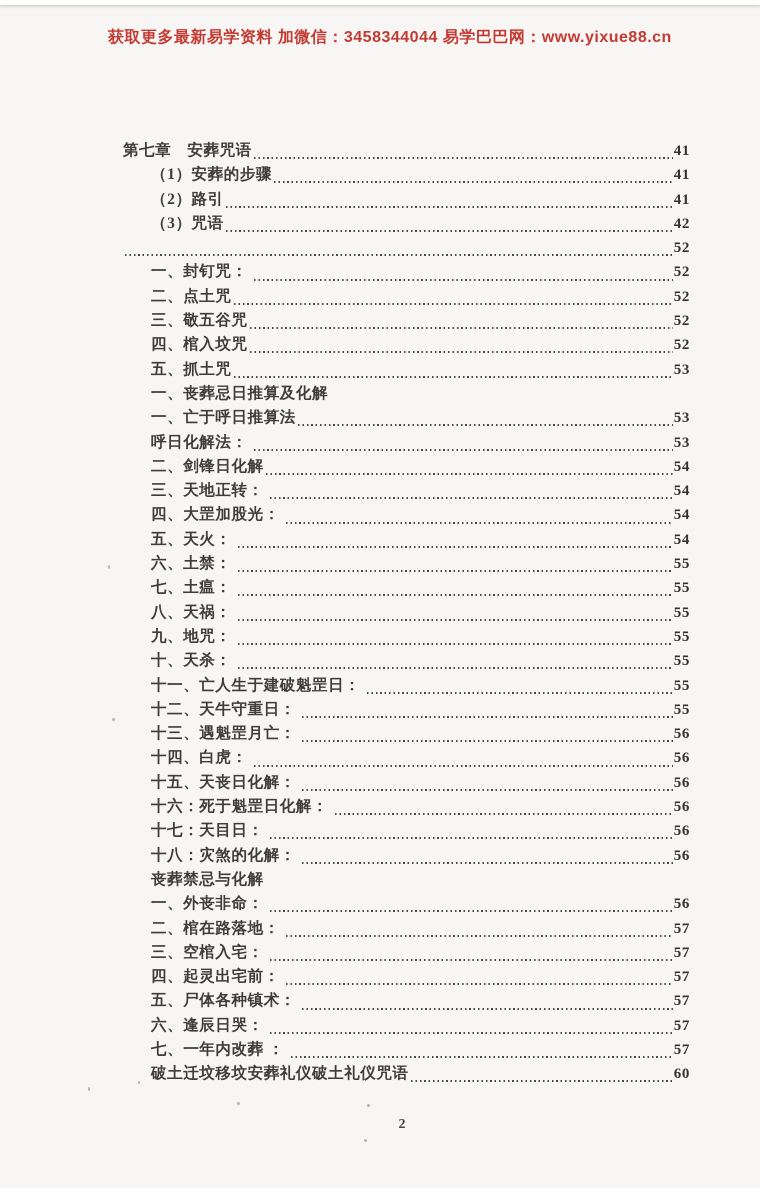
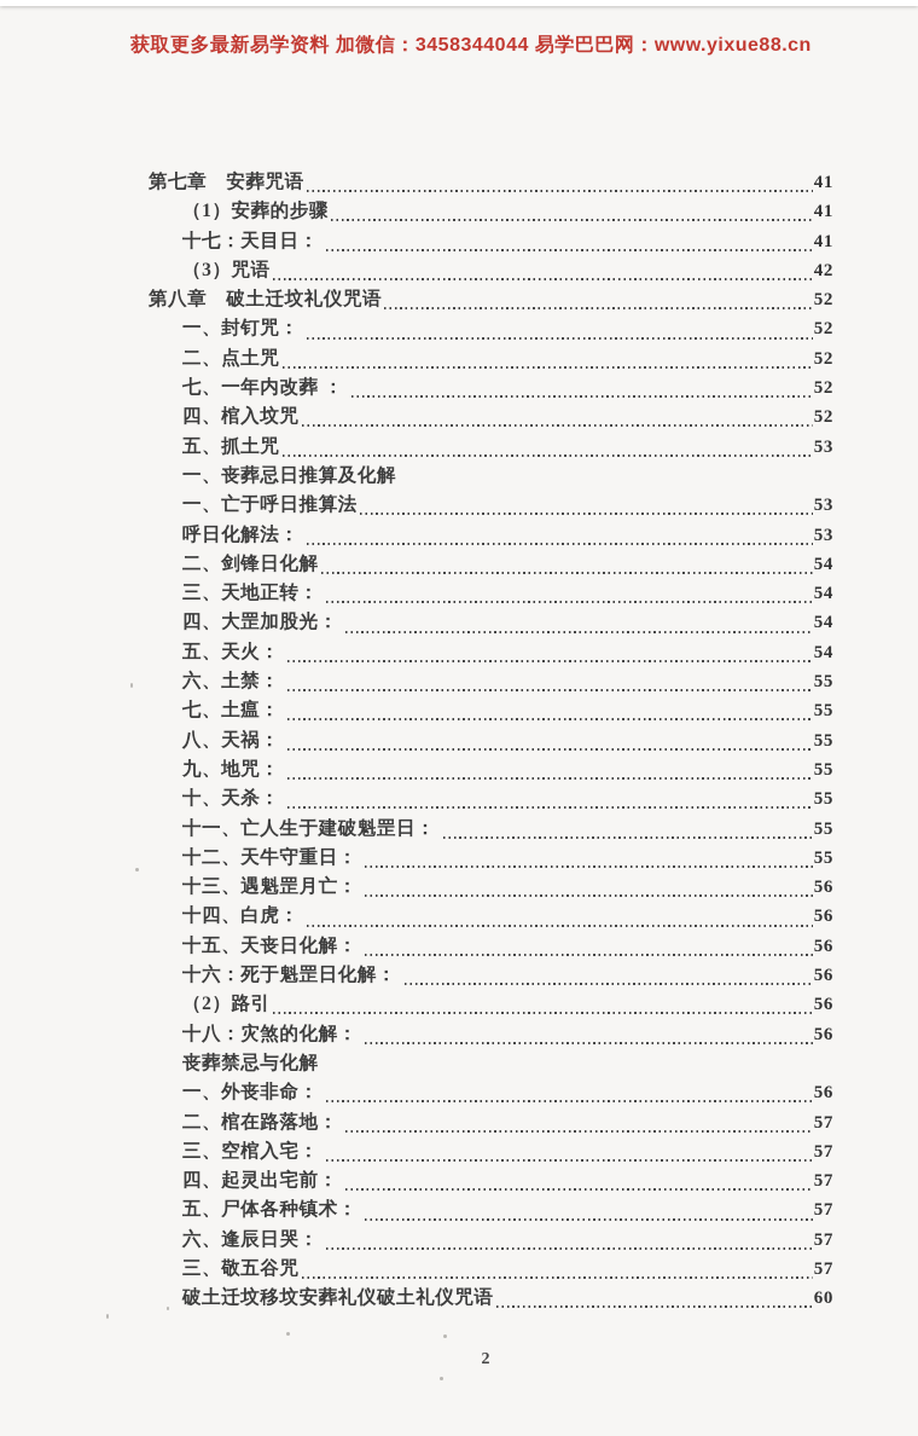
  获取更多最新易学资料 加微信：3458344044 易学巴巴网：www.yixue88.cn
  第七章 安葬咒语
  41
  （1）安葬的步骤
  41
- （2）路引
+ 十七：天目日：
  41
  （3）咒语
  42
+ 第八章 破土迁坟礼仪咒语
  52
  一、封钉咒：
  52
  二、点土咒
  52
- 三、敬五谷咒
+ 七、一年内改葬 ：
  52
  四、棺入坟咒
  52
  五、抓土咒
  53
  一、丧葬忌日推算及化解
  一、亡于呼日推算法
  53
  呼日化解法：
  53
  二、剑锋日化解
  54
  三、天地正转：
  54
  四、大罡加股光：
  54
  五、天火：
  54
  六、土禁：
  55
  七、土瘟：
  55
  八、天祸：
  55
  九、地咒：
  55
  十、天杀：
  55
  十一、亡人生于建破魁罡日：
  55
  十二、天牛守重日：
  55
  十三、遇魁罡月亡：
  56
  十四、白虎：
  56
  十五、天丧日化解：
  56
  十六：死于魁罡日化解：
  56
- 十七：天目日：
+ （2）路引
  56
  十八：灾煞的化解：
  56
  丧葬禁忌与化解
  一、外丧非命：
  56
  二、棺在路落地：
  57
  三、空棺入宅：
  57
  四、起灵出宅前：
  57
  五、尸体各种镇术：
  57
  六、逢辰日哭：
  57
- 七、一年内改葬 ：
+ 三、敬五谷咒
  57
  破土迁坟移坟安葬礼仪破土礼仪咒语
  60
  2
